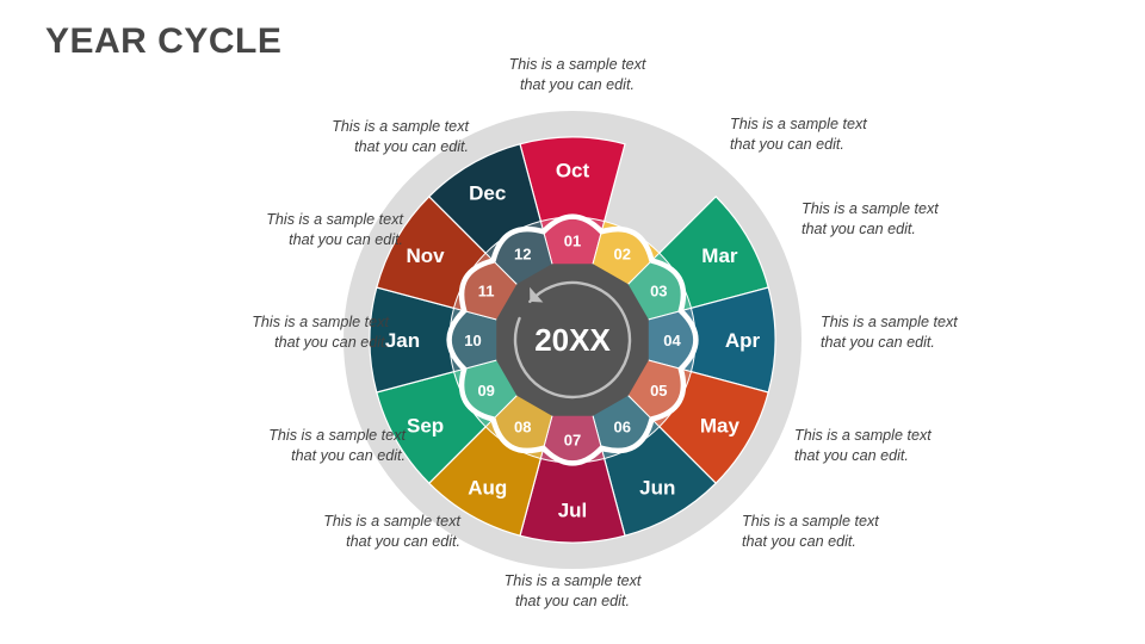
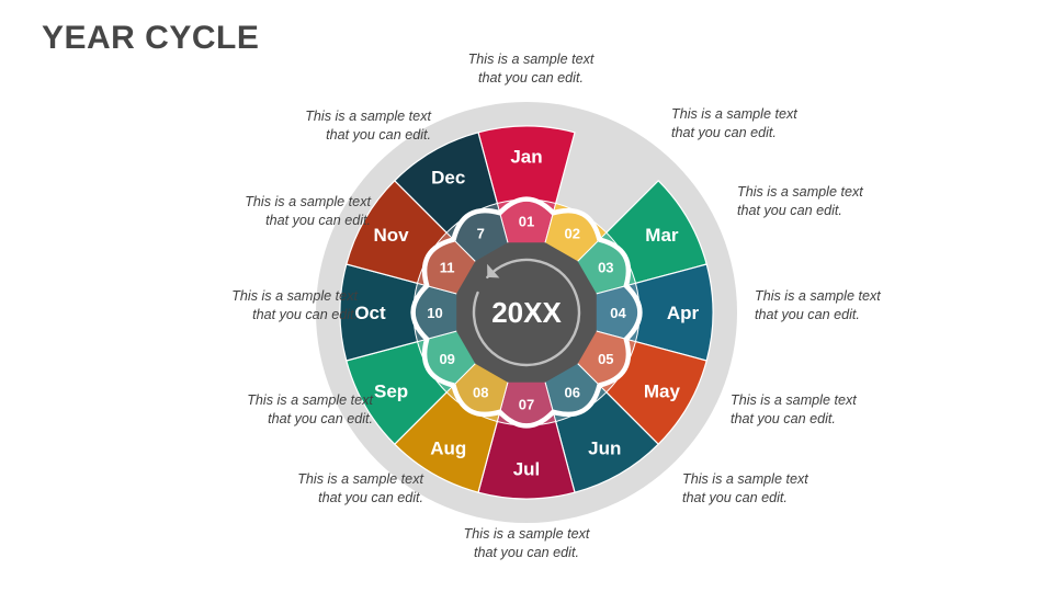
  YEAR CYCLE
- Oct
+ Jan
  Mar
  Apr
  May
  Jun
  Jul
  Aug
  Sep
- Jan
+ Oct
  Nov
  Dec
  01
  02
  03
  04
  05
  06
  07
  08
  09
  10
  11
- 12
+ 7
  20XX
  This is a sample text
  that you can edit.
  This is a sample text
  that you can edit.
  This is a sample text
  that you can edit.
  This is a sample text
  that you can edit.
  This is a sample text
  that you can edit.
  This is a sample text
  that you can edit.
  This is a sample text
  that you can edit.
  This is a sample text
  that you can edit.
  This is a sample text
  that you can edit.
  This is a sample text
  that you can edit.
  This is a sample text
  that you can edit.
  This is a sample text
  that you can edit.
